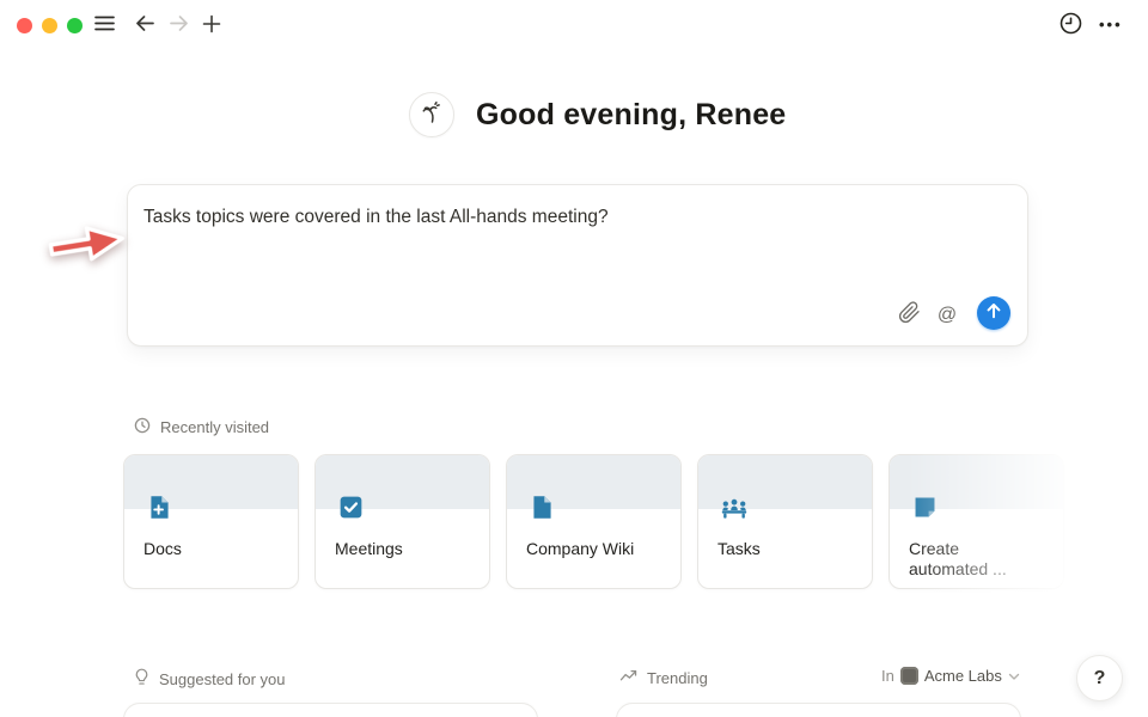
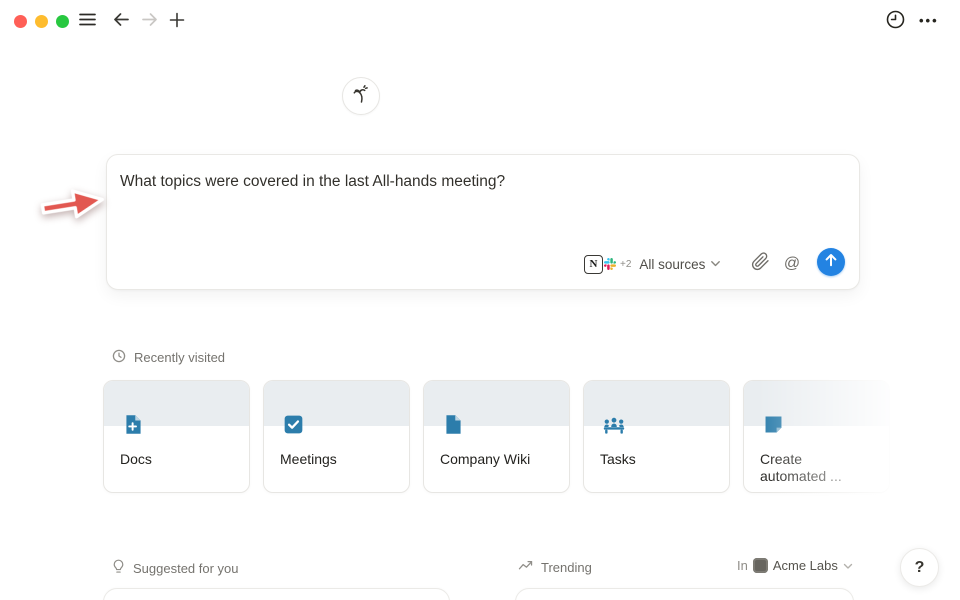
  •••
- Good evening, Renee
- Tasks topics were covered in the last All-hands meeting?
+ What topics were covered in the last All-hands meeting?
+ N
+ +2
+ All sources
  @
  Recently visited
  Docs
  Meetings
  Company Wiki
  Tasks
  Suggested for you
  Trending
  In
  Acme Labs
  ?
